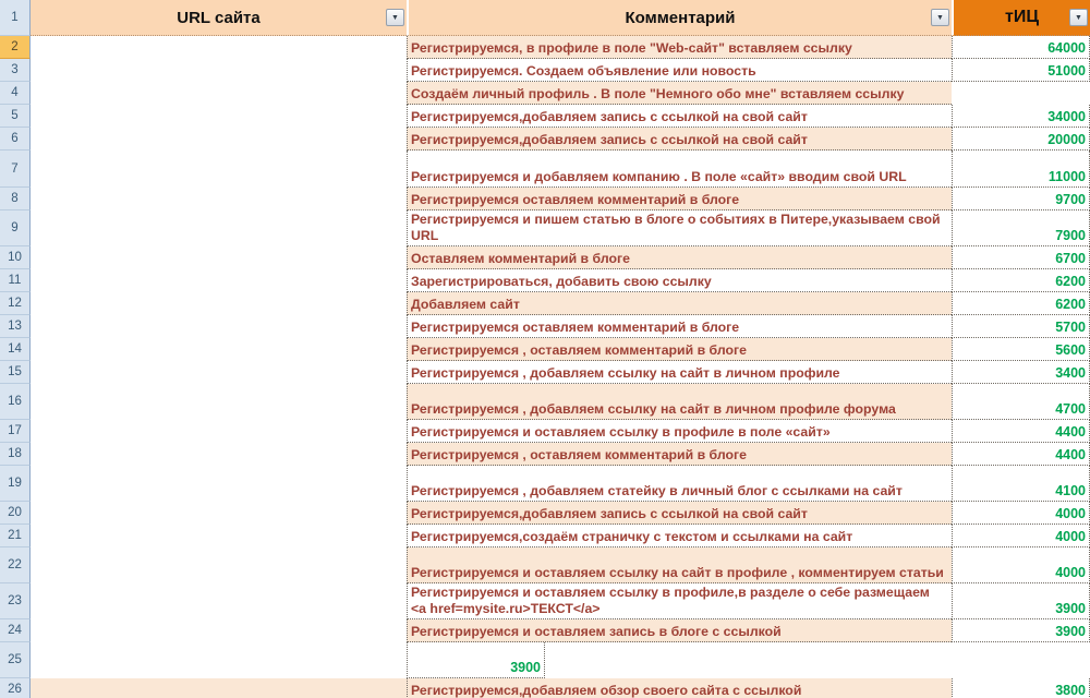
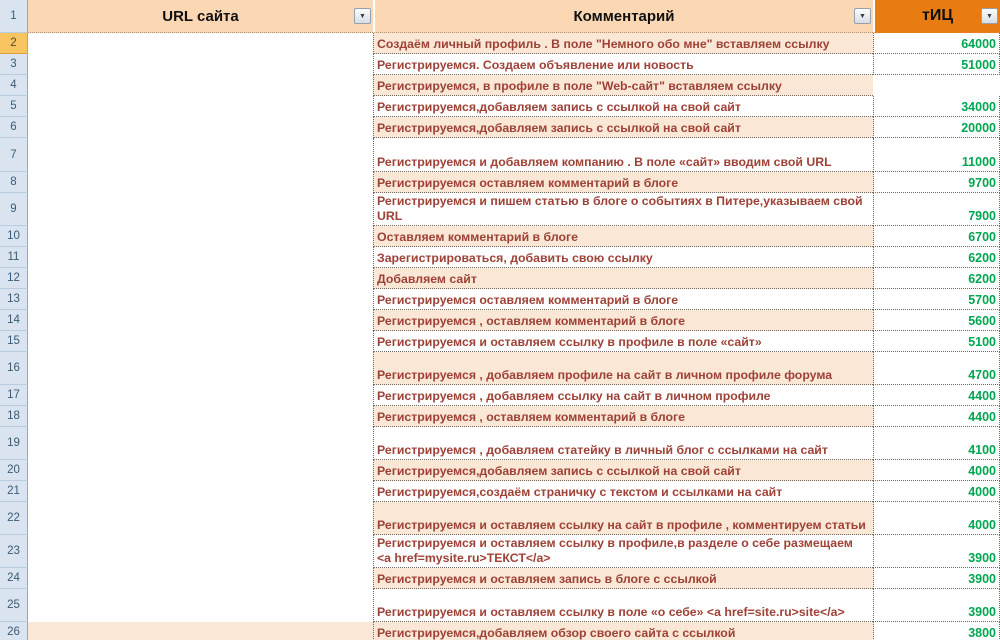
  1
  URL сайта
  Комментарий
  тИЦ
  2
- Регистрируемся, в профиле в поле "Web-сайт" вставляем ссылку
+ Создаём личный профиль . В поле "Немного обо мне" вставляем ссылку
  64000
  3
  Регистрируемся. Создаем объявление или новость
  51000
  4
- Создаём личный профиль . В поле "Немного обо мне" вставляем ссылку
+ Регистрируемся, в профиле в поле "Web-сайт" вставляем ссылку
  5
  Регистрируемся,добавляем запись с ссылкой на свой сайт
  34000
  6
  Регистрируемся,добавляем запись с ссылкой на свой сайт
  20000
  7
  Регистрируемся и добавляем компанию . В поле «сайт» вводим свой URL
  11000
  8
  Регистрируемся оставляем комментарий в блоге
  9700
  9
  Регистрируемся и пишем статью в блоге о событиях в Питере,указываем свой URL
  7900
  10
  Оставляем комментарий в блоге
  6700
  11
  Зарегистрироваться, добавить свою ссылку
  6200
  12
  Добавляем сайт
  6200
  13
  Регистрируемся оставляем комментарий в блоге
  5700
  14
  Регистрируемся , оставляем комментарий в блоге
  5600
  15
- Регистрируемся , добавляем ссылку на сайт в личном профиле
+ Регистрируемся и оставляем ссылку в профиле в поле «сайт»
- 3400
+ 5100
  16
- Регистрируемся , добавляем ссылку на сайт в личном профиле форума
+ Регистрируемся , добавляем профиле на сайт в личном профиле форума
  4700
  17
- Регистрируемся и оставляем ссылку в профиле в поле «сайт»
+ Регистрируемся , добавляем ссылку на сайт в личном профиле
  4400
  18
  Регистрируемся , оставляем комментарий в блоге
  4400
  19
  Регистрируемся , добавляем статейку в личный блог с ссылками на сайт
  4100
  20
  Регистрируемся,добавляем запись с ссылкой на свой сайт
  4000
  21
  Регистрируемся,создаём страничку с текстом и ссылками на сайт
  4000
  22
  Регистрируемся и оставляем ссылку на сайт в профиле , комментируем статьи
  4000
  23
  Регистрируемся и оставляем ссылку в профиле,в разделе о себе размещаем <a href=mysite.ru>ТЕКСТ</a>
  3900
  24
  Регистрируемся и оставляем запись в блоге с ссылкой
  3900
  25
+ Регистрируемся и оставляем ссылку в поле «о себе» <a href=site.ru>site</a>
  3900
  26
  Регистрируемся,добавляем обзор своего сайта с ссылкой
  3800
